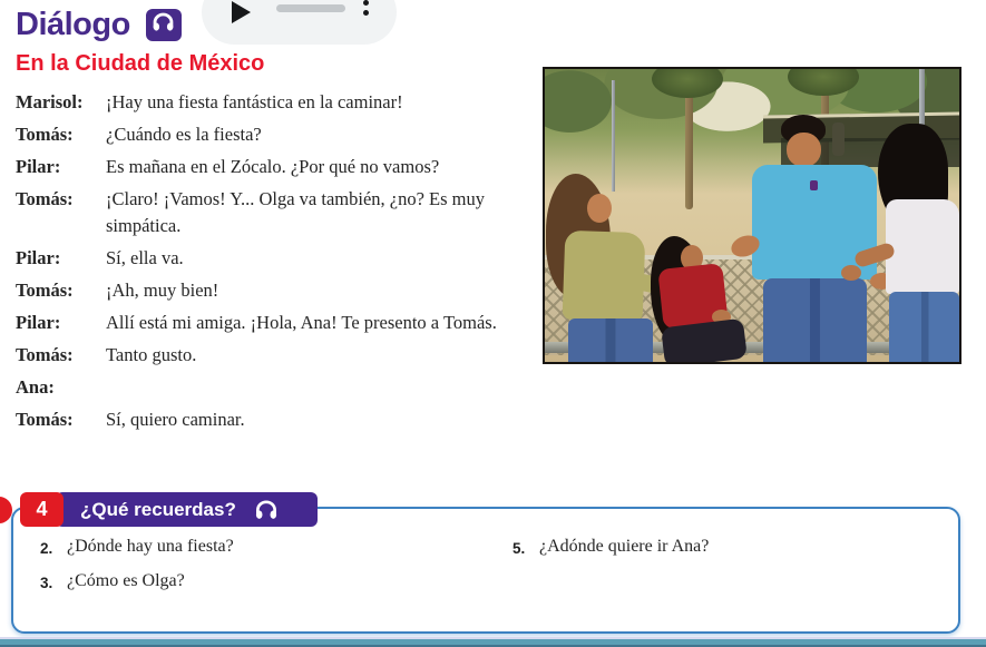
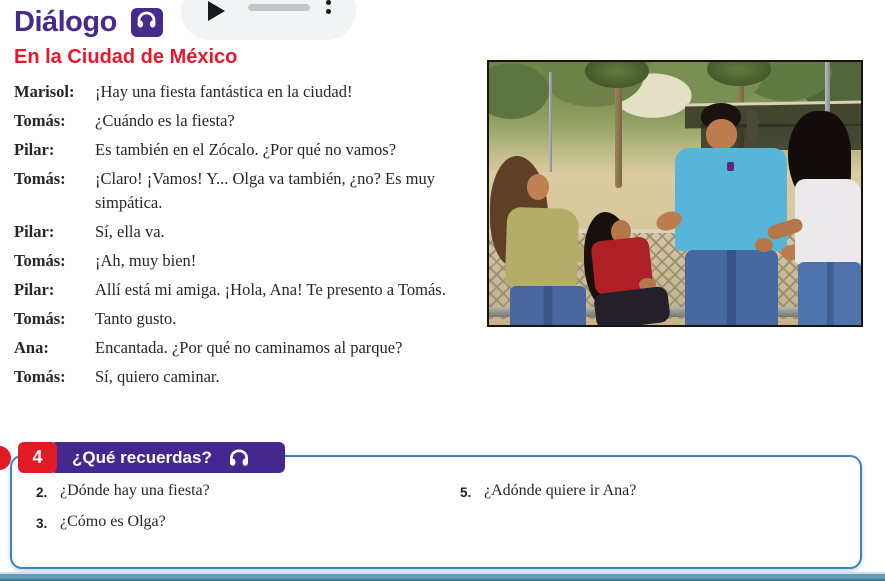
  Diálogo
  En la Ciudad de México
  Marisol:
- ¡Hay una fiesta fantástica en la caminar!
+ ¡Hay una fiesta fantástica en la ciudad!
  Tomás:
  ¿Cuándo es la fiesta?
  Pilar:
- Es mañana en el Zócalo. ¿Por qué no vamos?
+ Es también en el Zócalo. ¿Por qué no vamos?
  Tomás:
  ¡Claro! ¡Vamos! Y... Olga va también, ¿no? Es muy simpática.
  Pilar:
  Sí, ella va.
  Tomás:
  ¡Ah, muy bien!
  Pilar:
  Allí está mi amiga. ¡Hola, Ana! Te presento a Tomás.
  Tomás:
  Tanto gusto.
  Ana:
+ Encantada. ¿Por qué no caminamos al parque?
  Tomás:
  Sí, quiero caminar.
  2.
  ¿Dónde hay una fiesta?
  3.
  ¿Cómo es Olga?
  5.
  ¿Adónde quiere ir Ana?
  4
  ¿Qué recuerdas?
